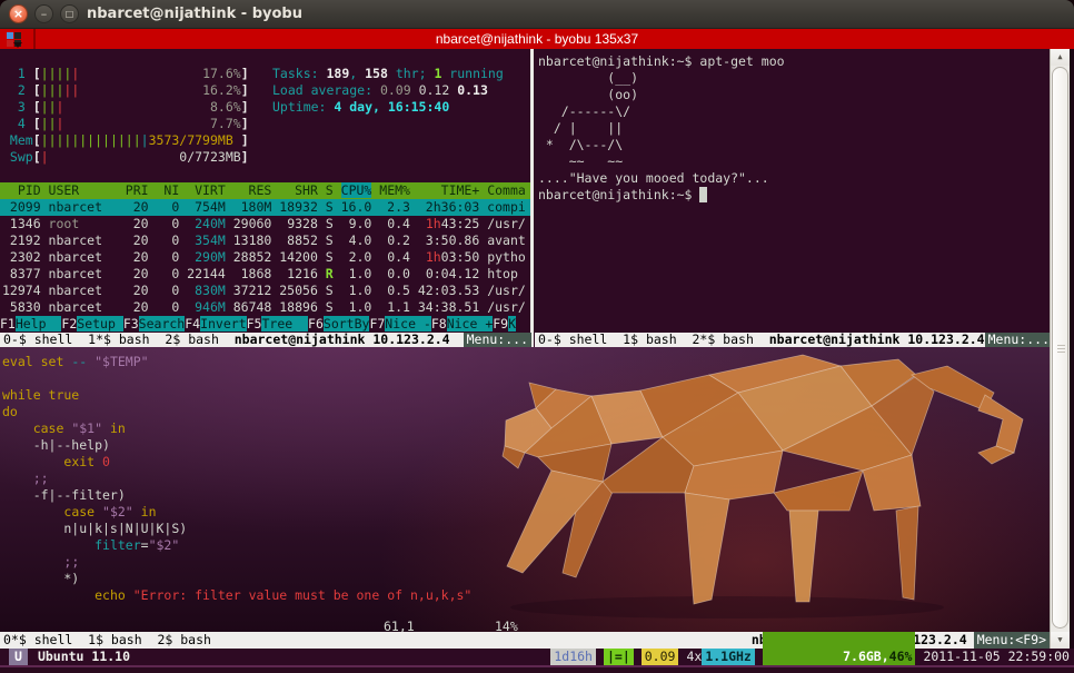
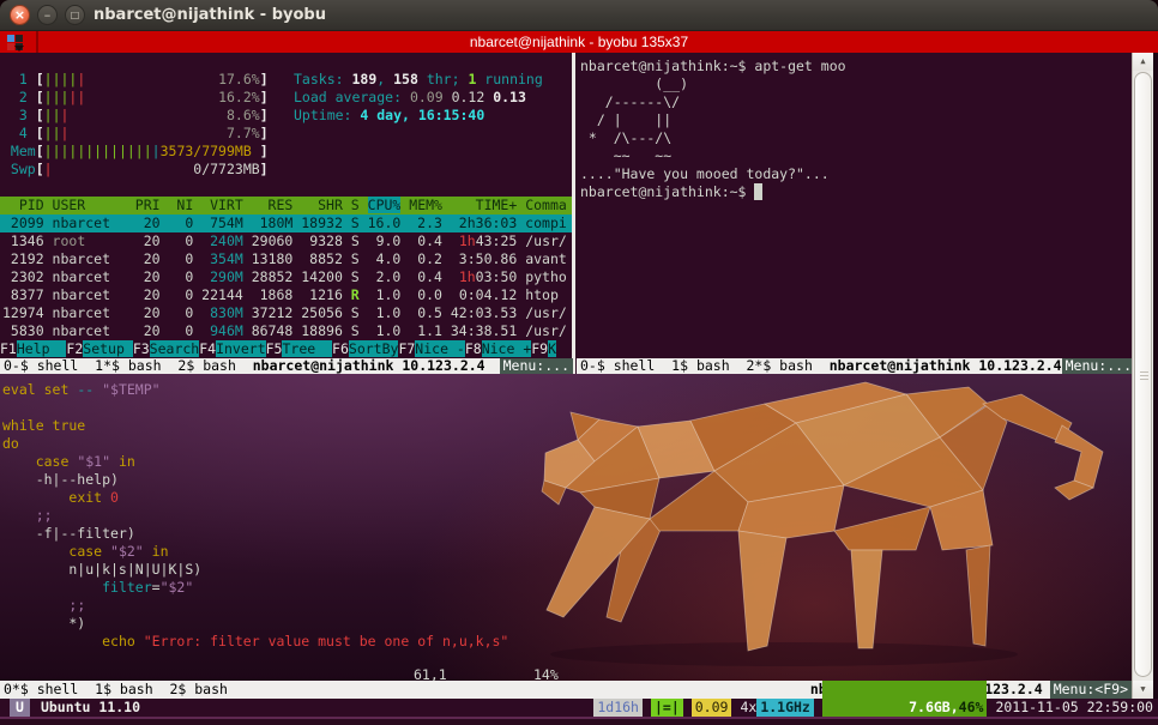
  ×
  –
  □
  nbarcet@nijathink - byobu
  nbarcet@nijathink - byobu 135x37
  1 [||||| 17.6%]
  2 [||||| 16.2%]
  3 [||| 8.6%]
  4 [||| 7.7%]
  Mem[||||||||||||||3573/7799MB ]
  Swp[| 0/7723MB]
  Tasks: 189, 158 thr; 1 running
  Load average: 0.09 0.12 0.13
  Uptime: 4 day, 16:15:40
  PID USER PRI NI VIRT RES SHR S CPU% MEM% TIME+ Comma
  2099 nbarcet 20 0 754M 180M 18932 S 16.0 2.3 2h36:03 compi
  1346 root 20 0 240M 29060 9328 S 9.0 0.4 1h43:25 /usr/
  2192 nbarcet 20 0 354M 13180 8852 S 4.0 0.2 3:50.86 avant
  2302 nbarcet 20 0 290M 28852 14200 S 2.0 0.4 1h03:50 pytho
  8377 nbarcet 20 0 22144 1868 1216 R 1.0 0.0 0:04.12 htop
  12974 nbarcet 20 0 830M 37212 25056 S 1.0 0.5 42:03.53 /usr/
  5830 nbarcet 20 0 946M 86748 18896 S 1.0 1.1 34:38.51 /usr/
  F1Help F2Setup F3SearchF4InvertF5Tree F6SortByF7Nice -F8Nice +F9K
  nbarcet@nijathink:~$ apt-get moo
  (__)
- (oo)
  /------\/
  / | ||
  * /\---/\
  ~~ ~~
  ...."Have you mooed today?"...
  nbarcet@nijathink:~$
  0-$ shell 1*$ bash 2$ bash nbarcet@nijathink 10.123.2.4
  Menu:...
  0-$ shell 1$ bash 2*$ bash nbarcet@nijathink 10.123.2.4
  Menu:...
  eval set -- "$TEMP"
  while true
  do
  case "$1" in
  -h|--help)
  exit 0
  ;;
  -f|--filter)
  case "$2" in
  n|u|k|s|N|U|K|S)
  filter="$2"
  ;;
  *)
  echo "Error: filter value must be one of n,u,k,s"
  61,1
  14%
  0*$ shell 1$ bash 2$ bash
  Menu:<F9>
  U
  Ubuntu 11.10
  1d16h
  |=|
  0.09
  4x
  1.1GHz
  7.6GB,46%
  2011-11-05 22:59:00
  ▲
  ▼
